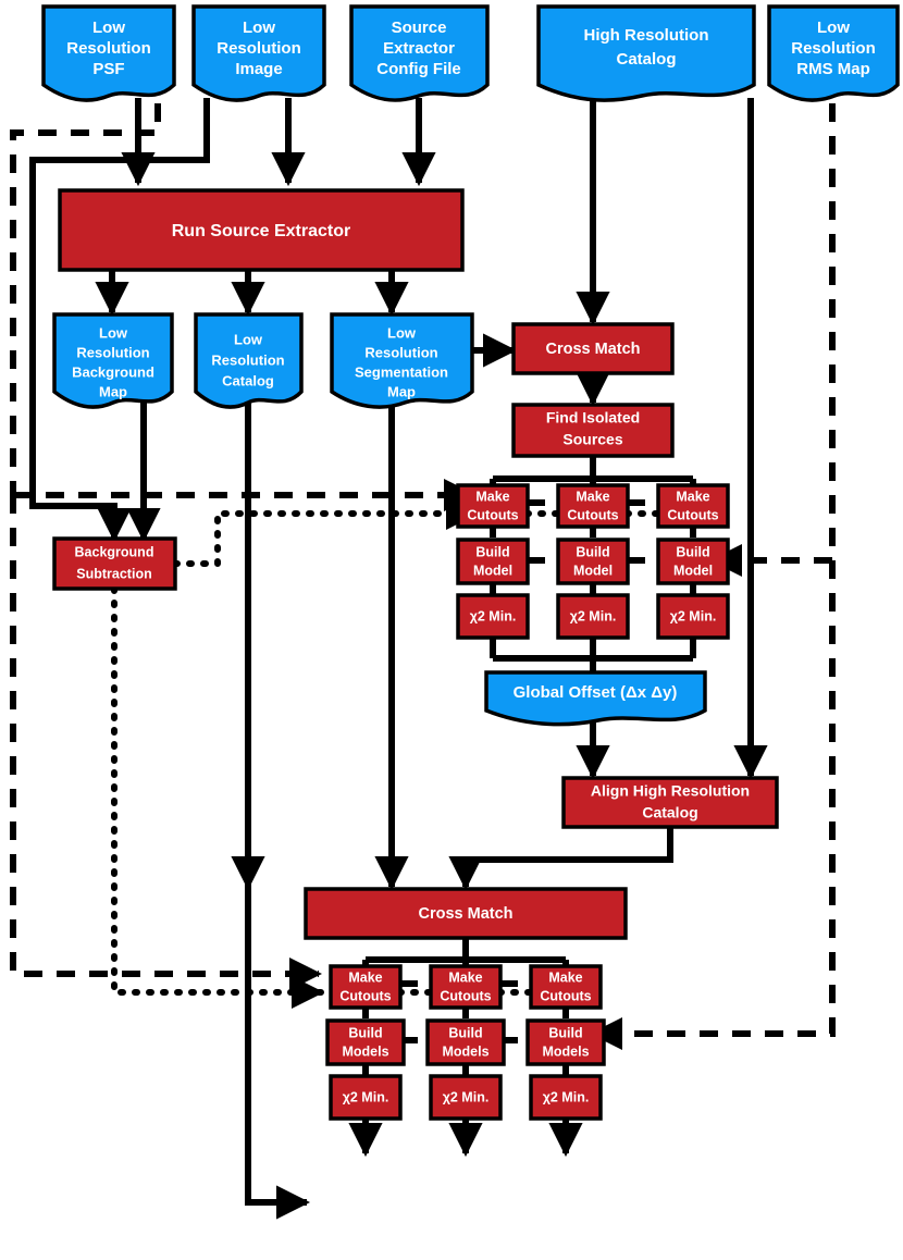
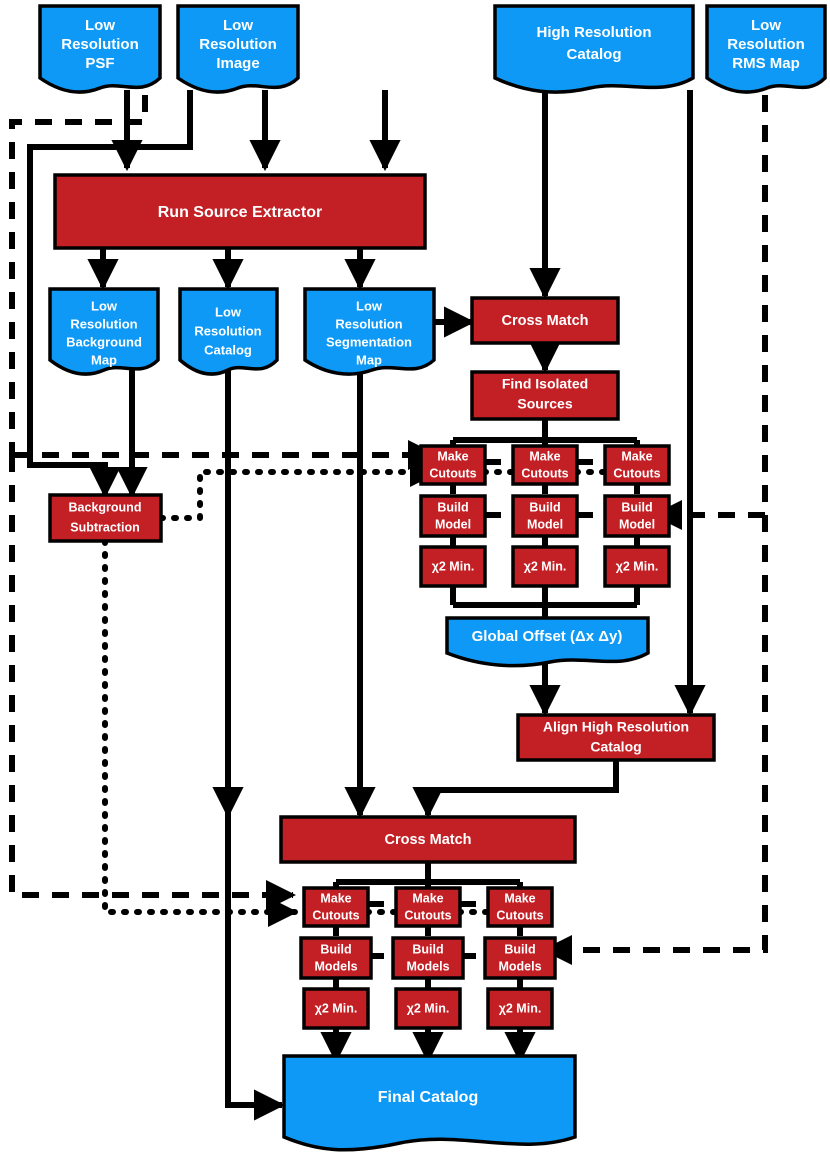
  Low
  Resolution
  PSF
  Low
  Resolution
  Image
- Source
- Extractor
- Config File
  High Resolution
  Catalog
  Low
  Resolution
  RMS Map
  Run Source Extractor
  Low
  Resolution
  Background
  Map
  Low
  Resolution
  Catalog
  Low
  Resolution
  Segmentation
  Map
  Background
  Subtraction
  Cross Match
  Find Isolated
  Sources
  Make
  Cutouts
  Make
  Cutouts
  Make
  Cutouts
  Build
  Model
  Build
  Model
  Build
  Model
  χ2 Min.
  χ2 Min.
  χ2 Min.
  Global Offset (Δx Δy)
  Align High Resolution
  Catalog
  Cross Match
  Make
  Cutouts
  Make
  Cutouts
  Make
  Cutouts
  Build
  Models
  Build
  Models
  Build
  Models
  χ2 Min.
  χ2 Min.
  χ2 Min.
+ Final Catalog
